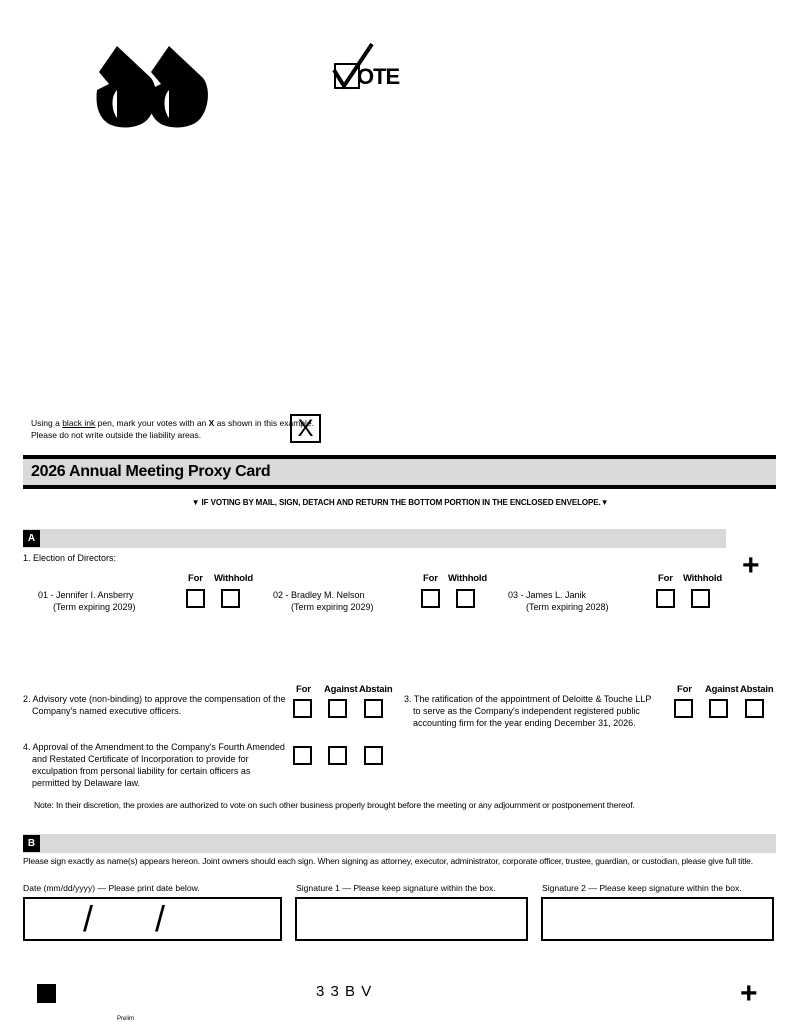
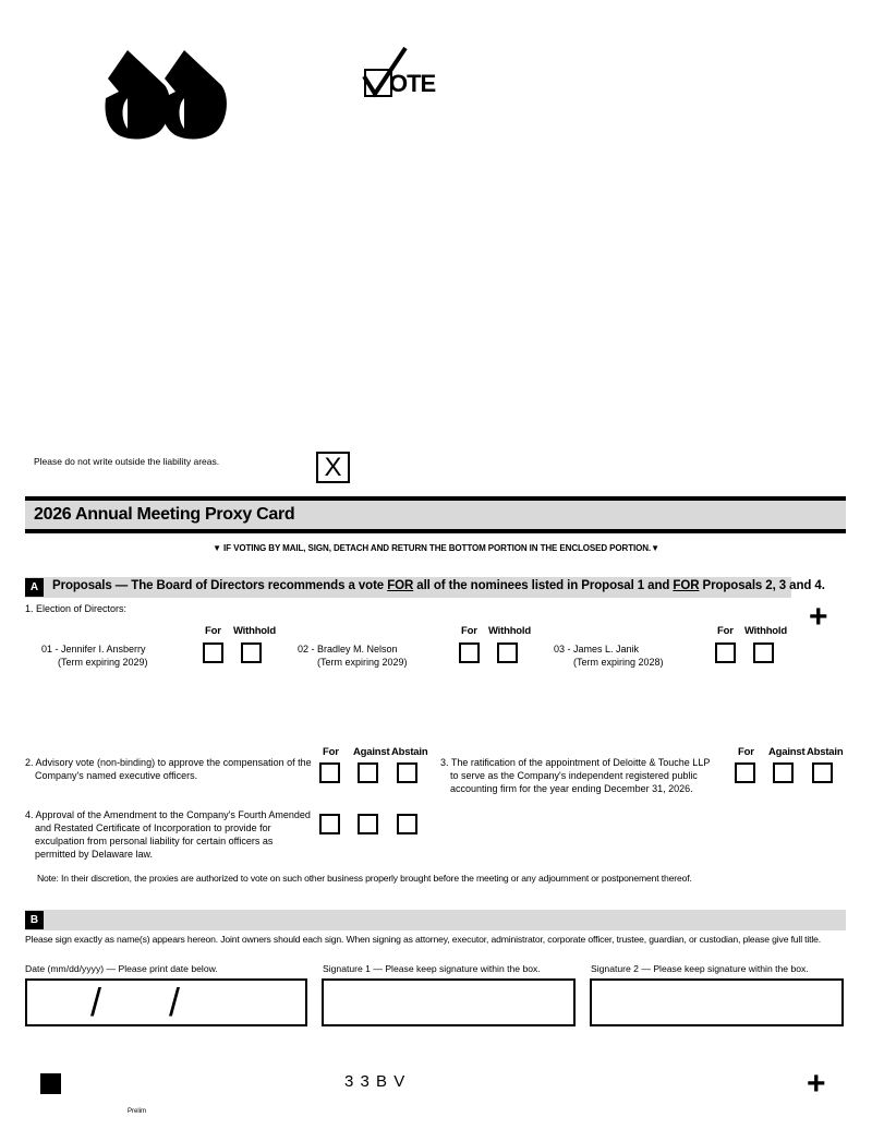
  OTE
- Using a black ink pen, mark your votes with an X as shown in this example.
  Please do not write outside the liability areas.
  X
  2026 Annual Meeting Proxy Card
- ▼ IF VOTING BY MAIL, SIGN, DETACH AND RETURN THE BOTTOM PORTION IN THE ENCLOSED ENVELOPE.▼
+ ▼ IF VOTING BY MAIL, SIGN, DETACH AND RETURN THE BOTTOM PORTION IN THE ENCLOSED PORTION.▼
  A
+ Proposals — The Board of Directors recommends a vote FOR all of the nominees listed in Proposal 1 and FOR Proposals 2, 3 and 4.
  +
  1. Election of Directors:
  For
  Withhold
  For
  Withhold
  For
  Withhold
  01 - Jennifer I. Ansberry
  (Term expiring 2029)
  02 - Bradley M. Nelson
  (Term expiring 2029)
  03 - James L. Janik
  (Term expiring 2028)
  For
  Against
  Abstain
  2. Advisory vote (non-binding) to approve the compensation of the
  Company's named executive officers.
  For
  Against
  Abstain
  3. The ratification of the appointment of Deloitte & Touche LLP
  to serve as the Company's independent registered public
  accounting firm for the year ending December 31, 2026.
  4. Approval of the Amendment to the Company's Fourth Amended
  and Restated Certificate of Incorporation to provide for
  exculpation from personal liability for certain officers as
  permitted by Delaware law.
  Note: In their discretion, the proxies are authorized to vote on such other business properly brought before the meeting or any adjournment or postponement thereof.
  B
  Please sign exactly as name(s) appears hereon. Joint owners should each sign. When signing as attorney, executor, administrator, corporate officer, trustee, guardian, or custodian, please give full title.
  Date (mm/dd/yyyy) — Please print date below.
  Signature 1 — Please keep signature within the box.
  Signature 2 — Please keep signature within the box.
  /
  /
  3 3 B V
  +
